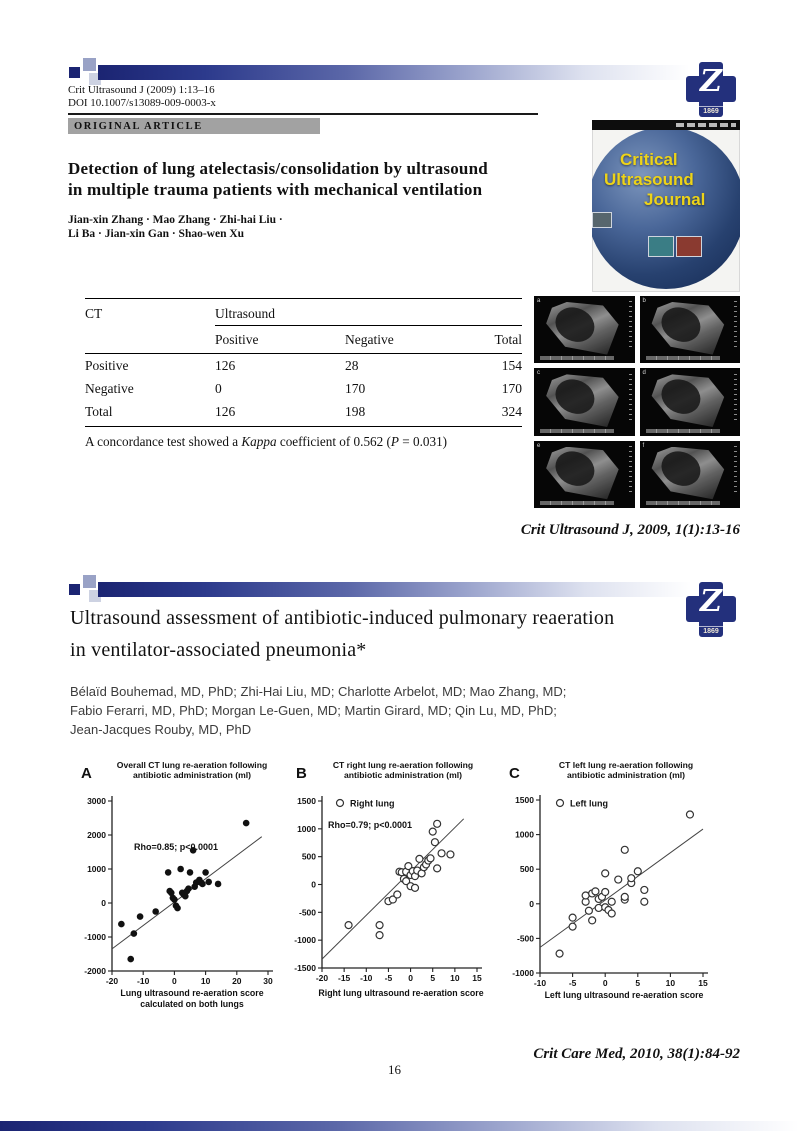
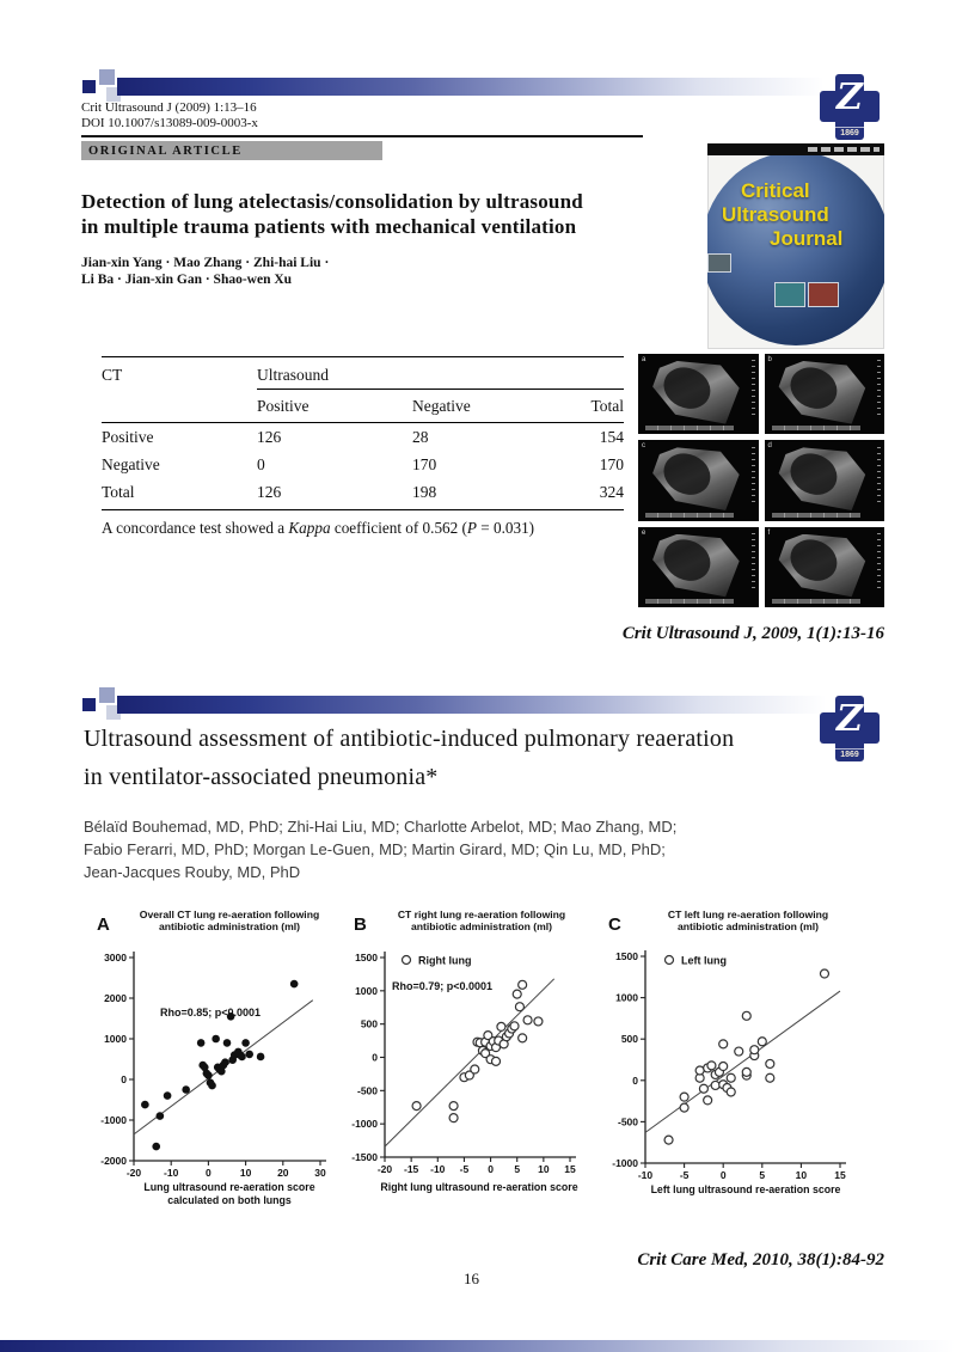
  Z
  Crit Ultrasound J (2009) 1:13–16
  DOI 10.1007/s13089-009-0003-x
  ORIGINAL ARTICLE
  Critical
  Ultrasound
  Journal
  Detection of lung atelectasis/consolidation by ultrasound
  in multiple trauma patients with mechanical ventilation
- Jian-xin Zhang · Mao Zhang · Zhi-hai Liu ·
+ Jian-xin Yang · Mao Zhang · Zhi-hai Liu ·
  Li Ba · Jian-xin Gan · Shao-wen Xu
  CT	Ultrasound
  	Positive	Negative	Total
  Positive	126	28	154
  Negative	0	170	170
  Total	126	198	324
  A concordance test showed a Kappa coefficient of 0.562 (P = 0.031)
  Crit Ultrasound J, 2009, 1(1):13-16
  Z
  Ultrasound assessment of antibiotic-induced pulmonary reaeration
  in ventilator-associated pneumonia*
  Bélaïd Bouhemad, MD, PhD; Zhi-Hai Liu, MD; Charlotte Arbelot, MD; Mao Zhang, MD;
  Fabio Ferarri, MD, PhD; Morgan Le-Guen, MD; Martin Girard, MD; Qin Lu, MD, PhD;
  Jean-Jacques Rouby, MD, PhD
  3000
  2000
  1000
  0
  -1000
  -2000
  -20
  -10
  0
  10
  20
  30
  Overall CT lung re-aeration following
  antibiotic administration (ml)
  A
  Rho=0.85; p<0.0001
  Lung ultrasound re-aeration score
  calculated on both lungs
  1500
  1000
  500
  0
  -500
  -1000
  -1500
  -20
  -15
  -10
  -5
  0
  5
  10
  15
  CT right lung re-aeration following
  antibiotic administration (ml)
  B
  Rho=0.79; p<0.0001
  Right lung
  Right lung ultrasound re-aeration score
  1500
  1000
  500
  0
  -500
  -1000
  -10
  -5
  0
  5
  10
  15
  CT left lung re-aeration following
  antibiotic administration (ml)
  C
  Left lung
  Left lung ultrasound re-aeration score
  Crit Care Med, 2010, 38(1):84-92
  16
